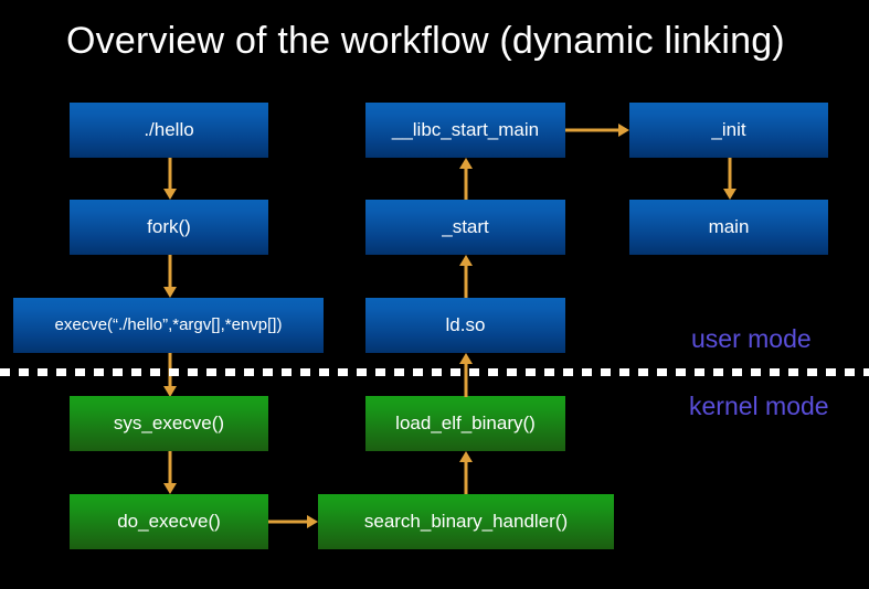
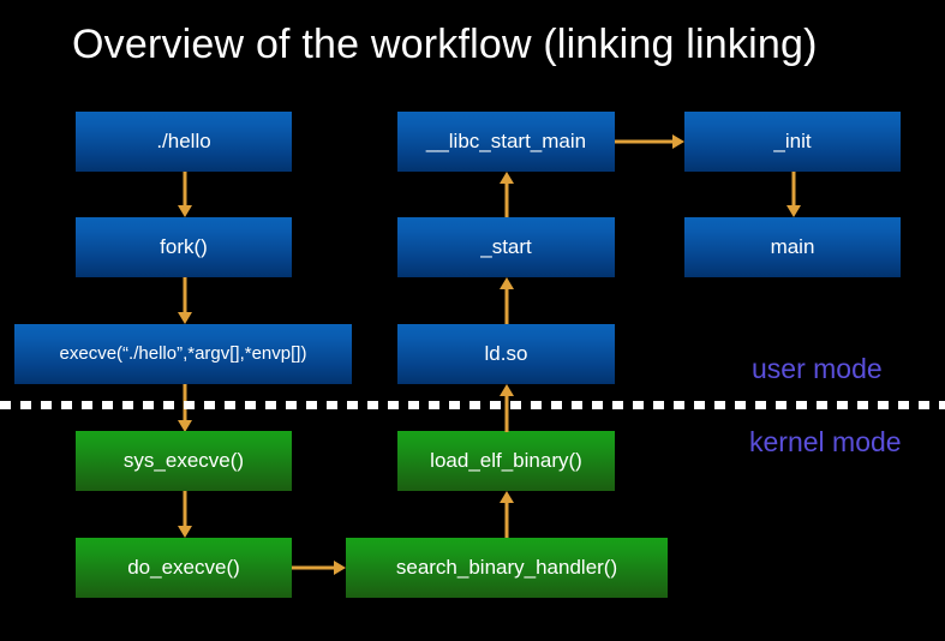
- Overview of the workflow (dynamic linking)
+ Overview of the workflow (linking linking)
  ./hello
  fork()
  execve(“./hello”,*argv[],*envp[])
  sys_execve()
  do_execve()
  search_binary_handler()
  load_elf_binary()
  ld.so
  _start
  __libc_start_main
  _init
  main
  user mode
  kernel mode
